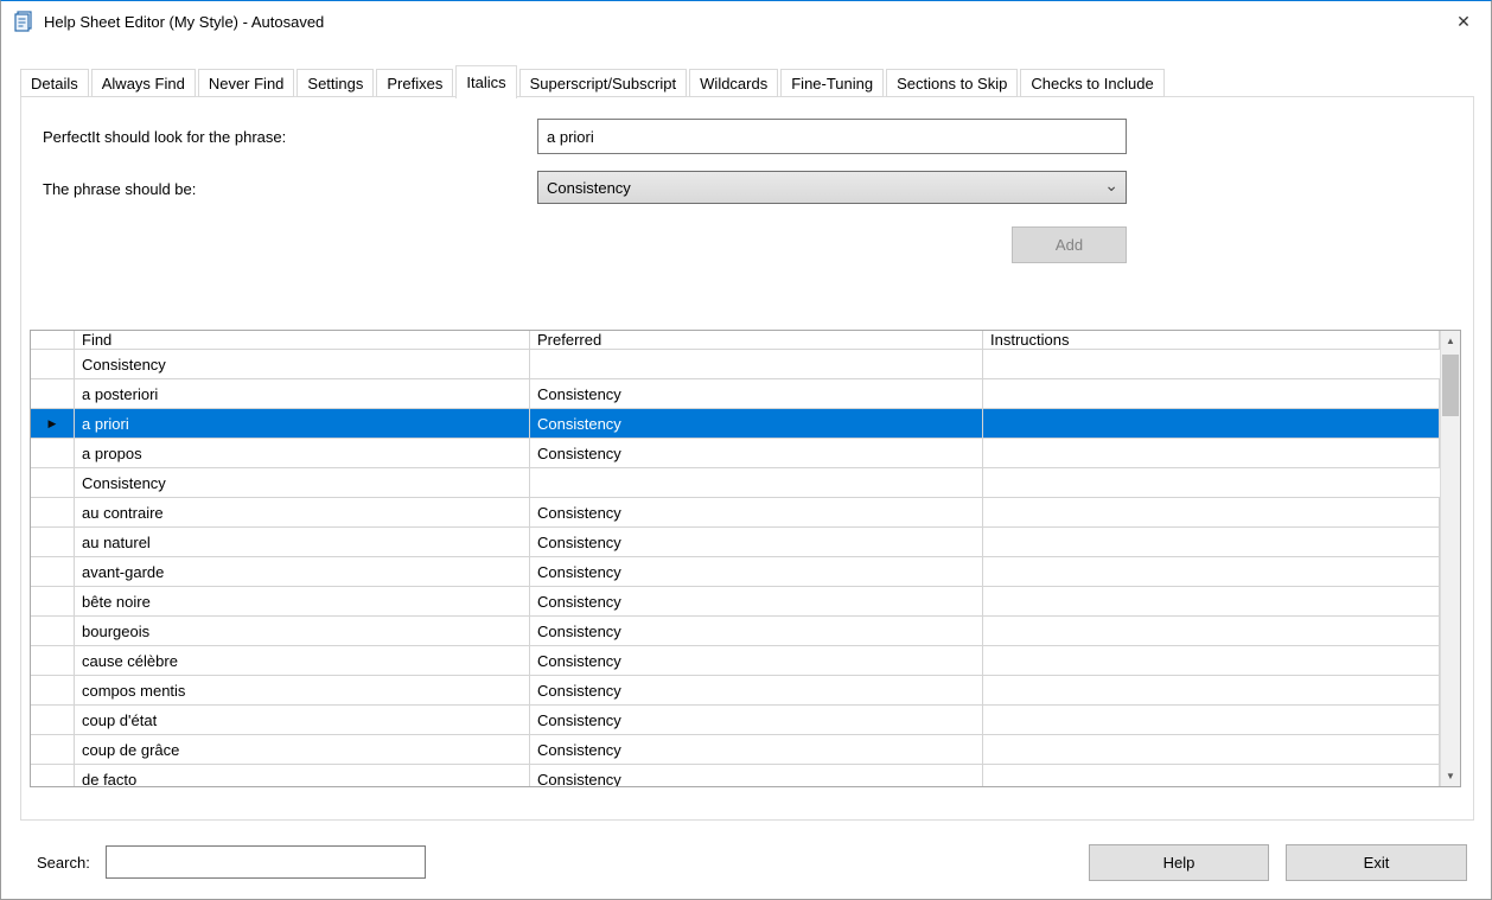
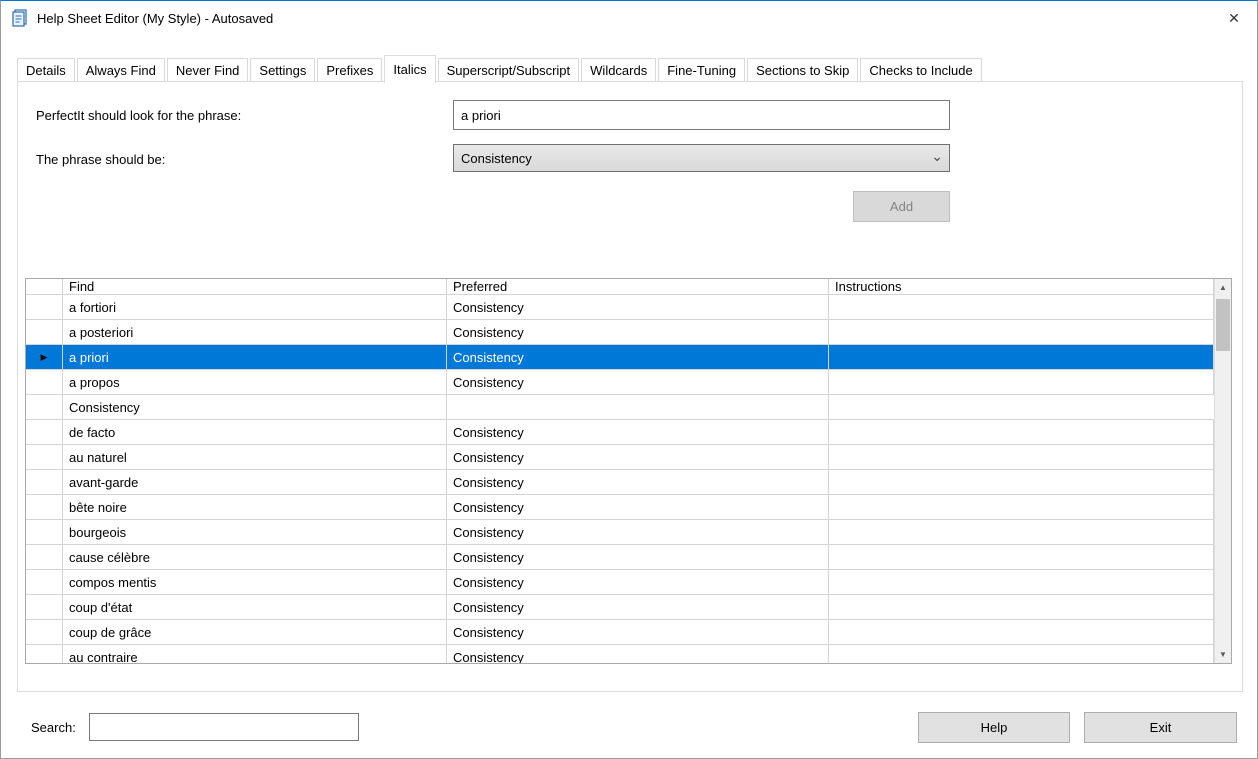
  Help Sheet Editor (My Style) - Autosaved
  ✕
  Details
  Always Find
  Never Find
  Settings
  Prefixes
  Italics
  Superscript/Subscript
  Wildcards
  Fine-Tuning
  Sections to Skip
  Checks to Include
  PerfectIt should look for the phrase:
  a priori
  The phrase should be:
  Consistency
  ⌄
  Add
  Find
  Preferred
  Instructions
+ a fortiori
  Consistency
  a posteriori
  Consistency
  ▶
  a priori
  Consistency
  a propos
  Consistency
  Consistency
- au contraire
+ de facto
  Consistency
  au naturel
  Consistency
  avant-garde
  Consistency
  bête noire
  Consistency
  bourgeois
  Consistency
  cause célèbre
  Consistency
  compos mentis
  Consistency
  coup d'état
  Consistency
  coup de grâce
  Consistency
- de facto
+ au contraire
  Consistency
  ▲
  ▼
  Search:
  Help
  Exit
